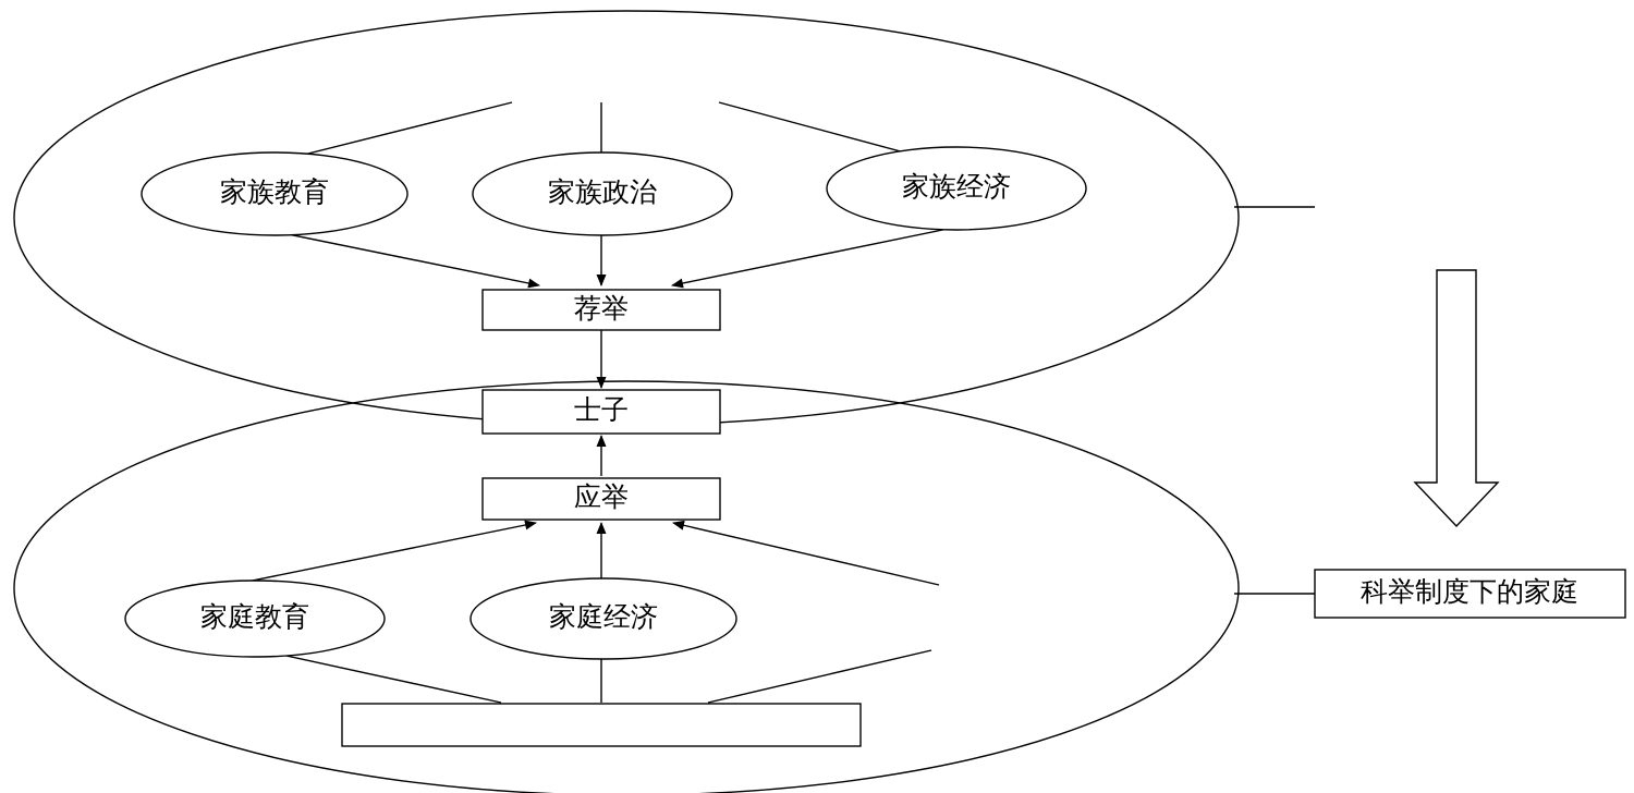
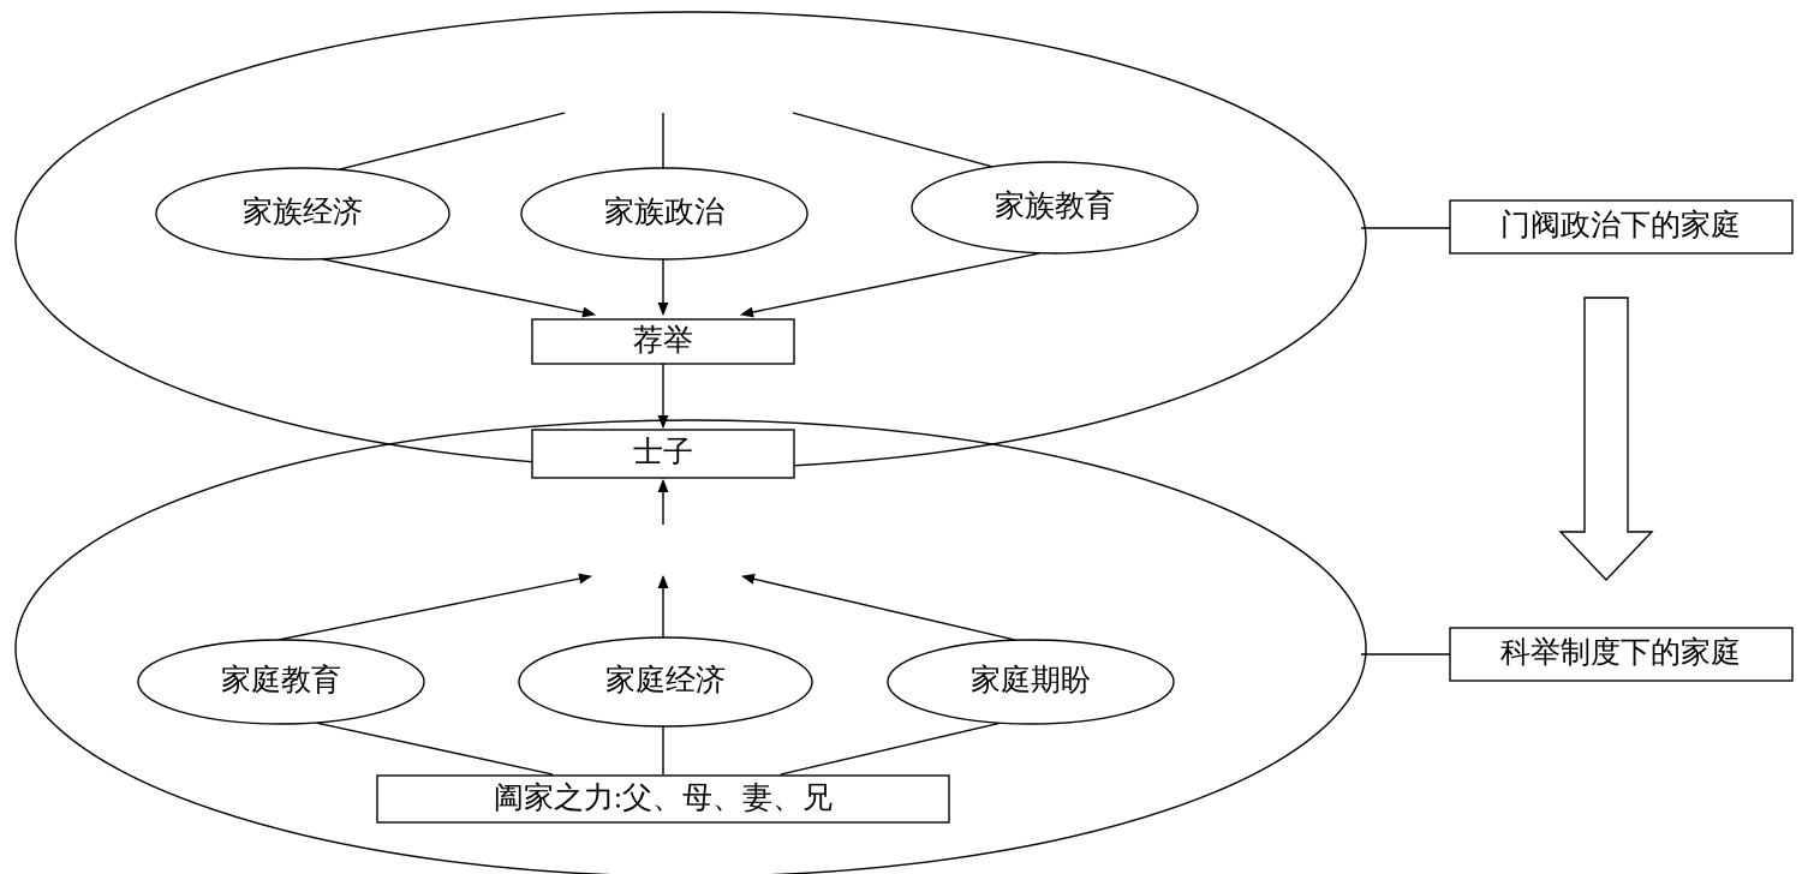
- 家族教育
+ 家族经济
  家族政治
- 家族经济
+ 家族教育
  荐举
  士子
- 应举
  家庭教育
  家庭经济
+ 家庭期盼
+ 阖家之力:父、母、妻、兄
+ 门阀政治下的家庭
  科举制度下的家庭
